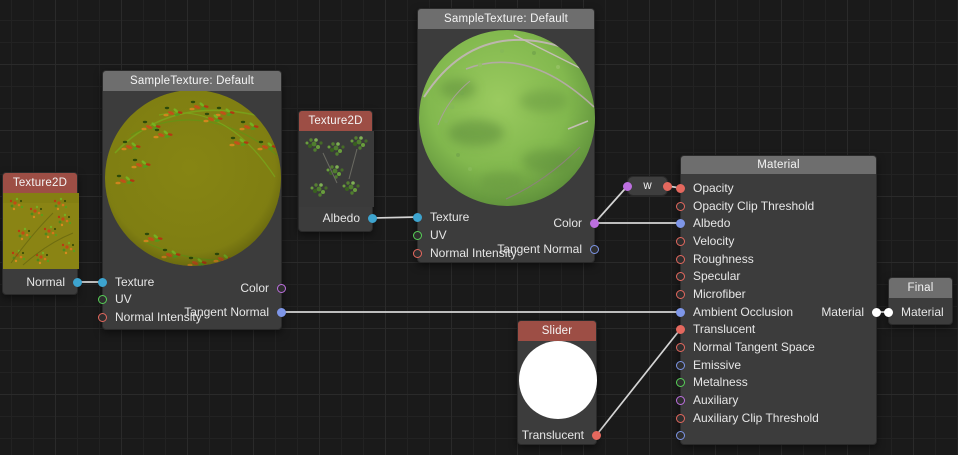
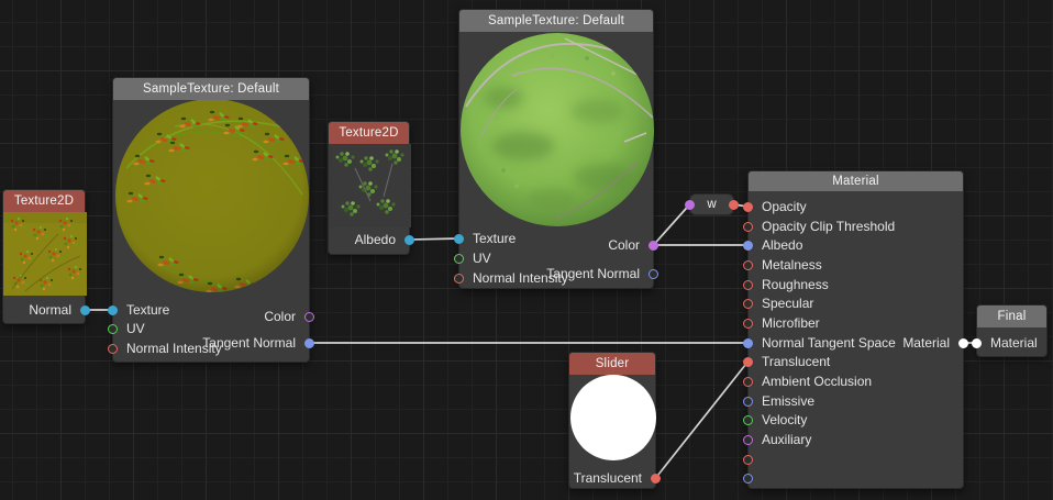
  Texture2D
  Normal
  SampleTexture: Default
  Texture
  UV
  Normal Intensity
  Color
  Tangent Normal
  Texture2D
  Albedo
  SampleTexture: Default
  Texture
  UV
  Normal Intensity
  Color
  Tangent Normal
  Slider
  Translucent
  w
  Material
  Opacity
  Opacity Clip Threshold
  Albedo
- Velocity
+ Metalness
  Roughness
  Specular
  Microfiber
- Ambient Occlusion
+ Normal Tangent Space
  Translucent
- Normal Tangent Space
+ Ambient Occlusion
  Emissive
- Metalness
+ Velocity
  Auxiliary
- Auxiliary Clip Threshold
  Material
  Final
  Material
